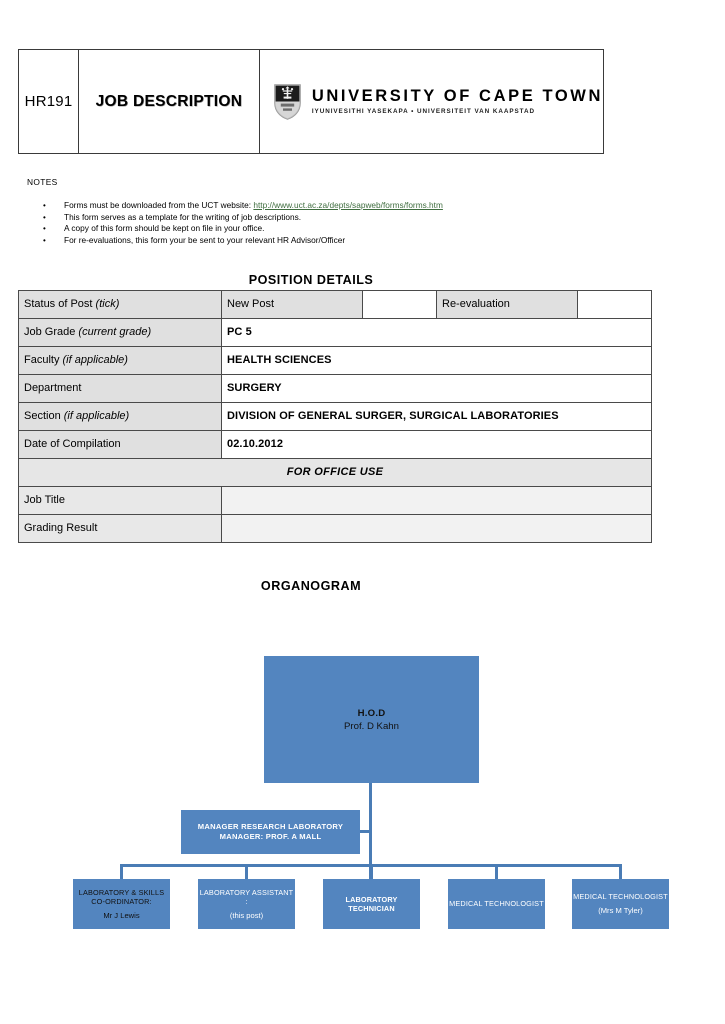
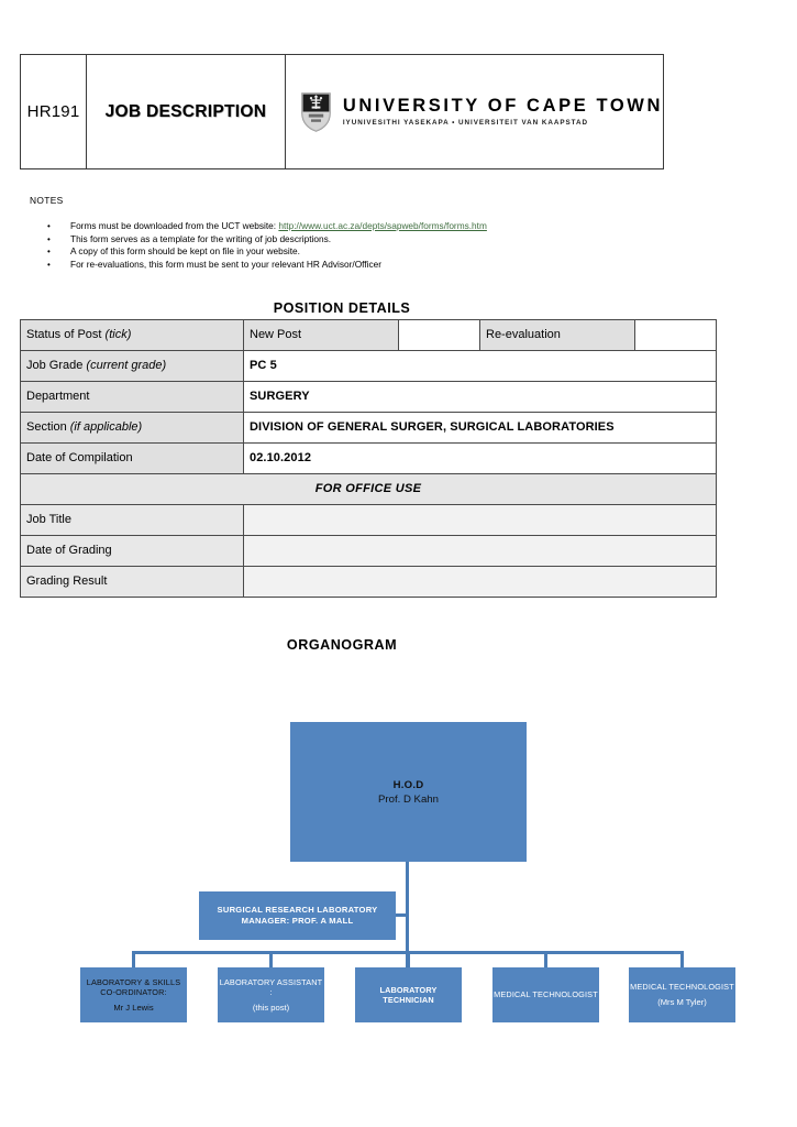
  HR191
  JOB DESCRIPTION
  UNIVERSITY OF CAPE TOWN
  NOTES
  •
  Forms must be downloaded from the UCT website: http://www.uct.ac.za/depts/sapweb/forms/forms.htm
  •
  This form serves as a template for the writing of job descriptions.
  •
- A copy of this form should be kept on file in your office.
+ A copy of this form should be kept on file in your website.
  •
- For re-evaluations, this form your be sent to your relevant HR Advisor/Officer
+ For re-evaluations, this form must be sent to your relevant HR Advisor/Officer
  POSITION DETAILS
  Status of Post (tick)	New Post		Re-evaluation
  Job Grade (current grade)	PC 5
- Faculty (if applicable)	HEALTH SCIENCES
  Department	SURGERY
  Section (if applicable)	DIVISION OF GENERAL SURGER, SURGICAL LABORATORIES
  Date of Compilation	02.10.2012
  FOR OFFICE USE
  Job Title
+ Date of Grading
  Grading Result
  ORGANOGRAM
  H.O.D
  Prof. D Kahn
- MANAGER RESEARCH LABORATORY MANAGER: PROF. A MALL
+ SURGICAL RESEARCH LABORATORY MANAGER: PROF. A MALL
  LABORATORY & SKILLS CO-ORDINATOR:
  Mr J Lewis
  LABORATORY ASSISTANT :
  (this post)
  LABORATORY TECHNICIAN
  MEDICAL TECHNOLOGIST
  MEDICAL TECHNOLOGIST
  (Mrs M Tyler)
